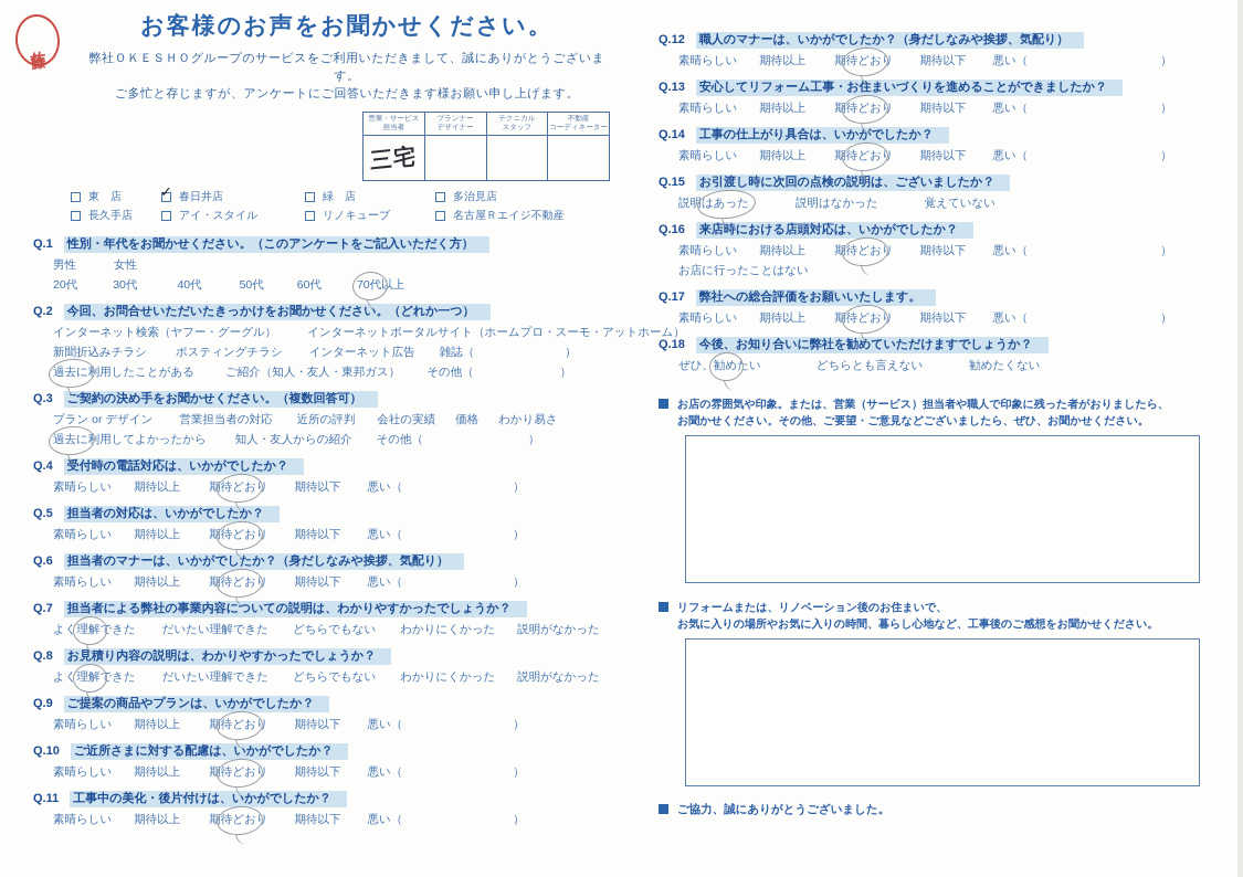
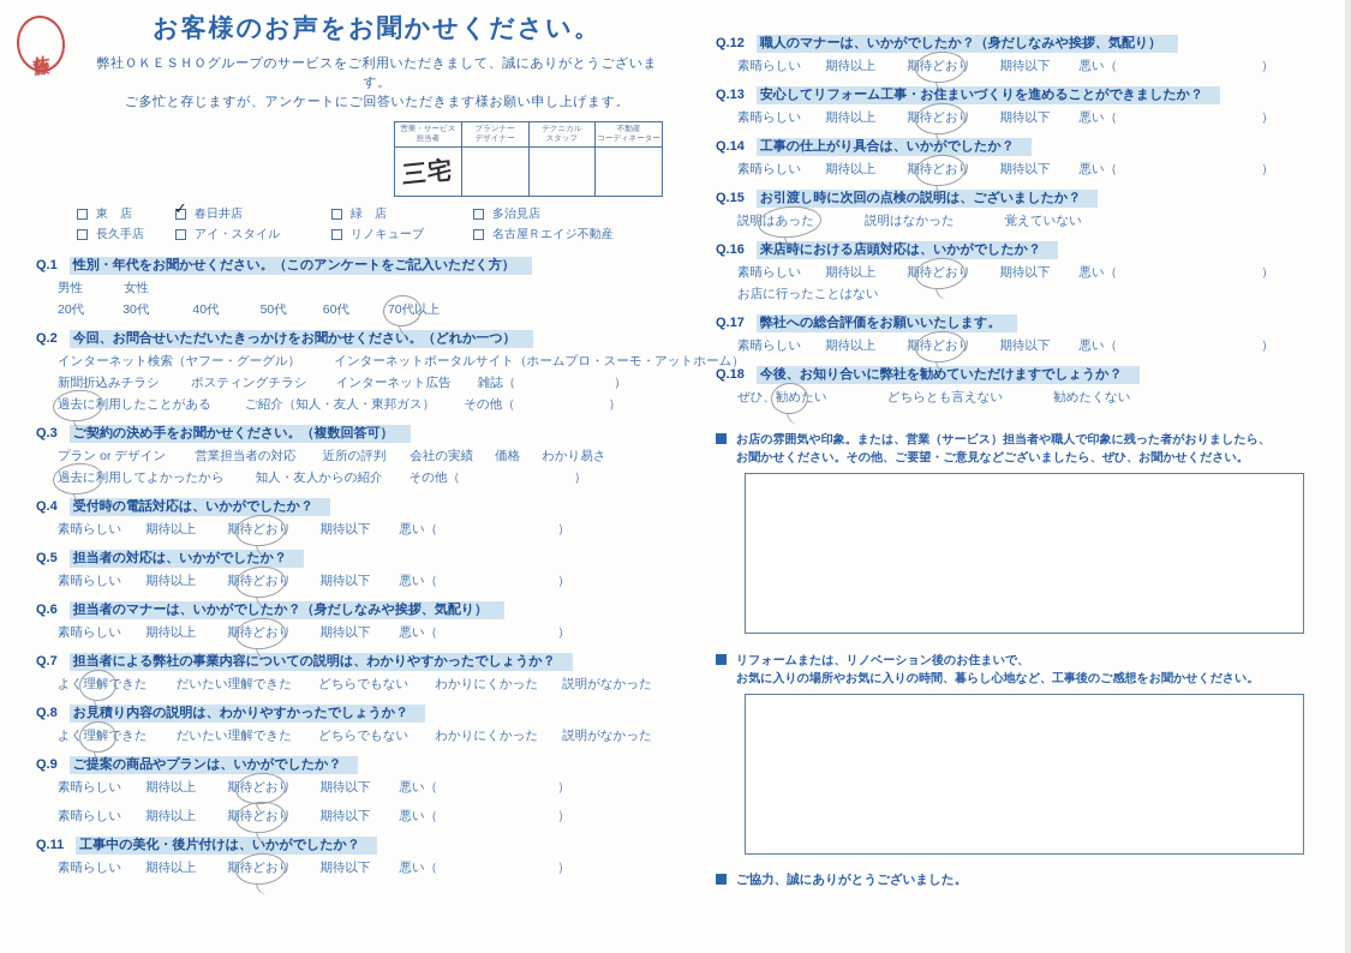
  お客様のお声をお聞かせください。
  弊社ＯＫＥＳＨＯグループのサービスをご利用いただきまして、誠にありがとうございます。
  ご多忙と存じますが、アンケートにご回答いただきます様お願い申し上げます。
  東 店
  ✓
  春日井店
  緑 店
  多治見店
  長久手店
  アイ・スタイル
  リノキューブ
  名古屋Ｒエイジ不動産
  Q.1 性別・年代をお聞かせください。（このアンケートをご記入いただく方）
  男性 女性
  20代 30代 40代 50代 60代 70代以上
  Q.2 今回、お問合せいただいたきっかけをお聞かせください。（どれか一つ）
  インターネット検索（ヤフー・グーグル） インターネットポータルサイト（ホームプロ・スーモ・アットホーム）
  新聞折込みチラシ ポスティングチラシ インターネット広告 雑誌（ ）
  過去に利用したことがある ご紹介（知人・友人・東邦ガス） その他（ ）
  Q.3 ご契約の決め手をお聞かせください。（複数回答可）
  プラン or デザイン 営業担当者の対応 近所の評判 会社の実績 価格 わかり易さ
  過去に利用してよかったから 知人・友人からの紹介 その他（ ）
  Q.4 受付時の電話対応は、いかがでしたか？
  素晴らしい 期待以上 期待どおり 期待以下 悪い（ ）
  Q.5 担当者の対応は、いかがでしたか？
  素晴らしい 期待以上 期待どおり 期待以下 悪い（ ）
  Q.6 担当者のマナーは、いかがでしたか？（身だしなみや挨拶、気配り）
  素晴らしい 期待以上 期待どおり 期待以下 悪い（ ）
  Q.7 担当者による弊社の事業内容についての説明は、わかりやすかったでしょうか？
  よく理解できた だいたい理解できた どちらでもない わかりにくかった 説明がなかった
  Q.8 お見積り内容の説明は、わかりやすかったでしょうか？
  よく理解できた だいたい理解できた どちらでもない わかりにくかった 説明がなかった
  Q.9 ご提案の商品やプランは、いかがでしたか？
  素晴らしい 期待以上 期待どおり 期待以下 悪い（ ）
- Q.10 ご近所さまに対する配慮は、いかがでしたか？
  素晴らしい 期待以上 期待どおり 期待以下 悪い（ ）
  Q.11 工事中の美化・後片付けは、いかがでしたか？
  素晴らしい 期待以上 期待どおり 期待以下 悪い（ ）
  Q.12 職人のマナーは、いかがでしたか？（身だしなみや挨拶、気配り）
  素晴らしい 期待以上 期待どおり 期待以下 悪い（ ）
  Q.13 安心してリフォーム工事・お住まいづくりを進めることができましたか？
  素晴らしい 期待以上 期待どおり 期待以下 悪い（ ）
  Q.14 工事の仕上がり具合は、いかがでしたか？
  素晴らしい 期待以上 期待どおり 期待以下 悪い（ ）
  Q.15 お引渡し時に次回の点検の説明は、ございましたか？
  説明はあった 説明はなかった 覚えていない
  Q.16 来店時における店頭対応は、いかがでしたか？
  素晴らしい 期待以上 期待どおり 期待以下 悪い（ ）
  お店に行ったことはない
  Q.17 弊社への総合評価をお願いいたします。
  素晴らしい 期待以上 期待どおり 期待以下 悪い（ ）
  Q.18 今後、お知り合いに弊社を勧めていただけますでしょうか？
  ぜひ、勧めたい どちらとも言えない 勧めたくない
  お店の雰囲気や印象。または、営業（サービス）担当者や職人で印象に残った者がおりましたら、
  お聞かせください。その他、ご要望・ご意見などございましたら、ぜひ、お聞かせください。
  リフォームまたは、リノベーション後のお住まいで、
  お気に入りの場所やお気に入りの時間、暮らし心地など、工事後のご感想をお聞かせください。
  ご協力、誠にありがとうございました。
